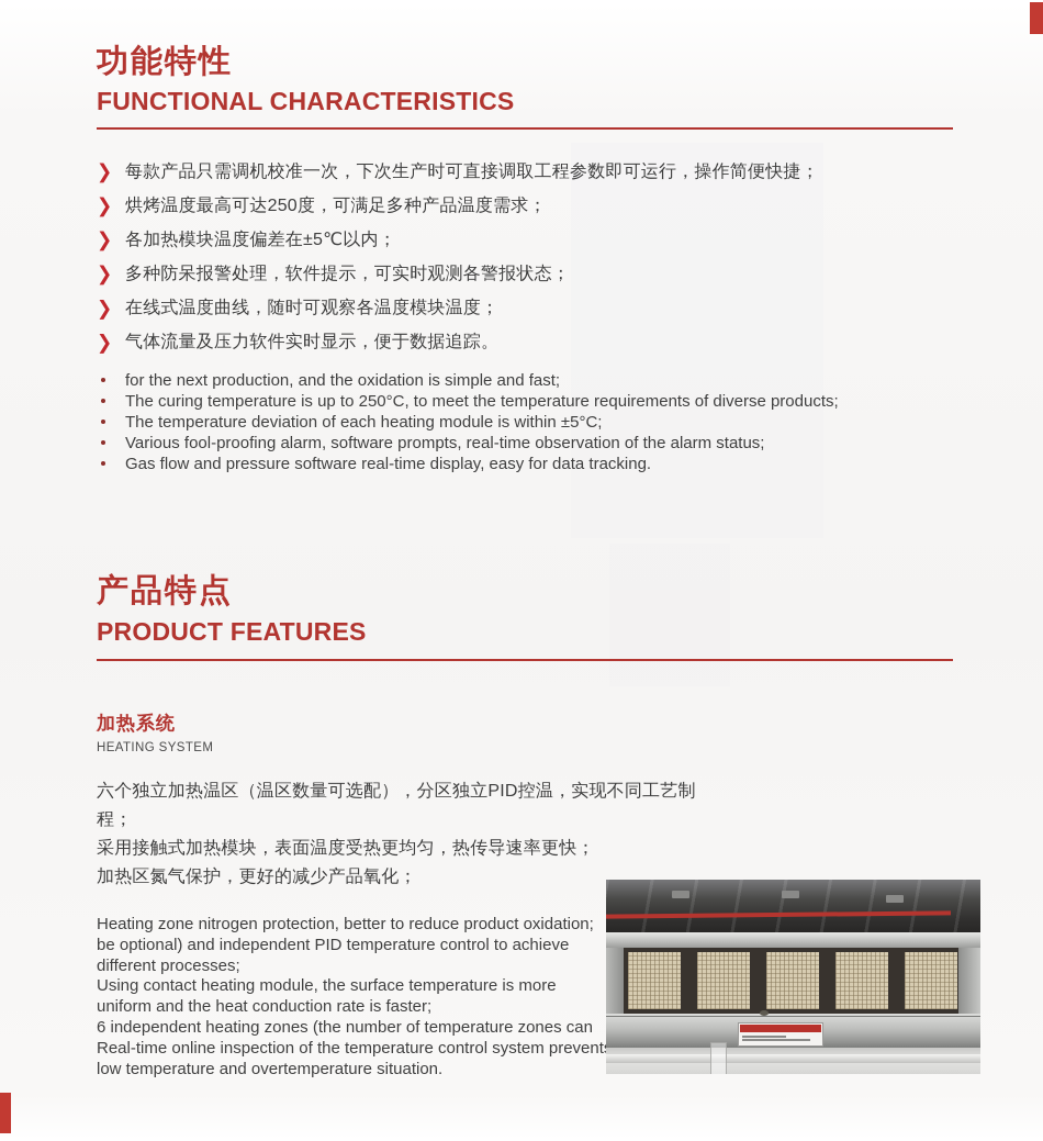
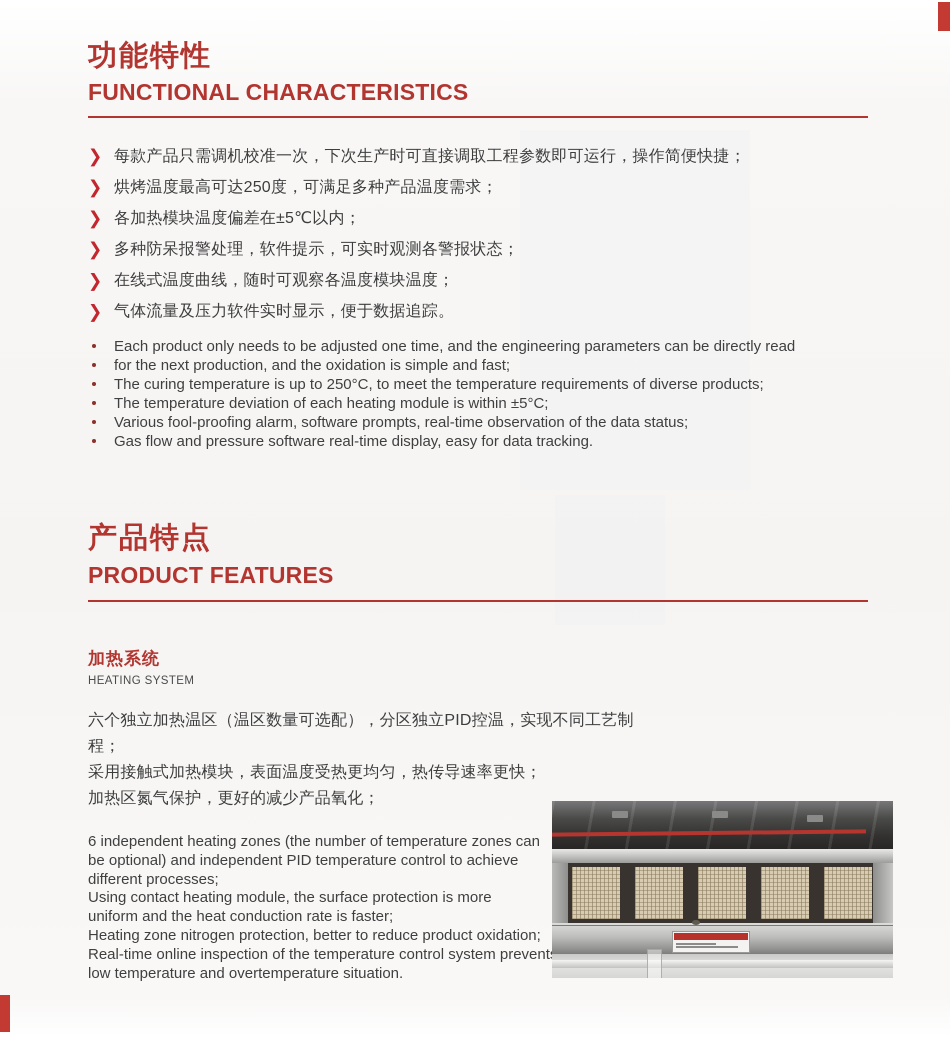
  功能特性
  FUNCTIONAL CHARACTERISTICS
  ❯
  每款产品只需调机校准一次，下次生产时可直接调取工程参数即可运行，操作简便快捷；
  ❯
  烘烤温度最高可达250度，可满足多种产品温度需求；
  ❯
  各加热模块温度偏差在±5℃以内；
  ❯
  多种防呆报警处理，软件提示，可实时观测各警报状态；
  ❯
  在线式温度曲线，随时可观察各温度模块温度；
  ❯
  气体流量及压力软件实时显示，便于数据追踪。
+ Each product only needs to be adjusted one time, and the engineering parameters can be directly read
  for the next production, and the oxidation is simple and fast;
  The curing temperature is up to 250°C, to meet the temperature requirements of diverse products;
  The temperature deviation of each heating module is within ±5°C;
- Various fool-proofing alarm, software prompts, real-time observation of the alarm status;
+ Various fool-proofing alarm, software prompts, real-time observation of the data status;
  Gas flow and pressure software real-time display, easy for data tracking.
  产品特点
  PRODUCT FEATURES
  加热系统
  HEATING SYSTEM
  六个独立加热温区（温区数量可选配），分区独立PID控温，实现不同工艺制程；
  采用接触式加热模块，表面温度受热更均匀，热传导速率更快；
  加热区氮气保护，更好的减少产品氧化；
- Heating zone nitrogen protection, better to reduce product oxidation;
+ 6 independent heating zones (the number of temperature zones can
  be optional) and independent PID temperature control to achieve
  different processes;
- Using contact heating module, the surface temperature is more
+ Using contact heating module, the surface protection is more
  uniform and the heat conduction rate is faster;
- 6 independent heating zones (the number of temperature zones can
+ Heating zone nitrogen protection, better to reduce product oxidation;
  Real-time online inspection of the temperature control system prevent
  low temperature and overtemperature situation.
